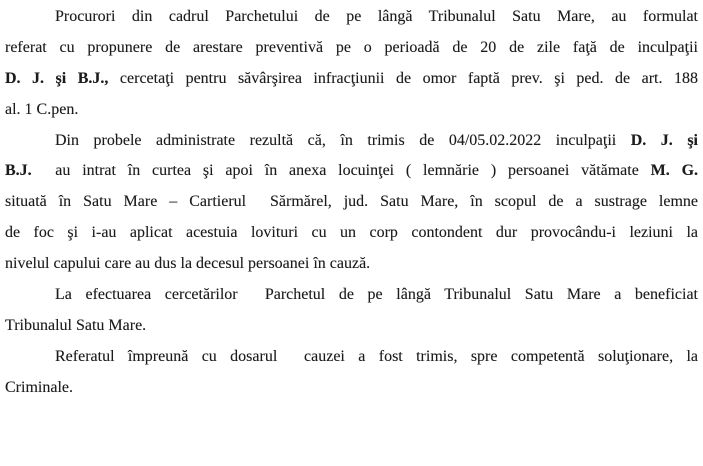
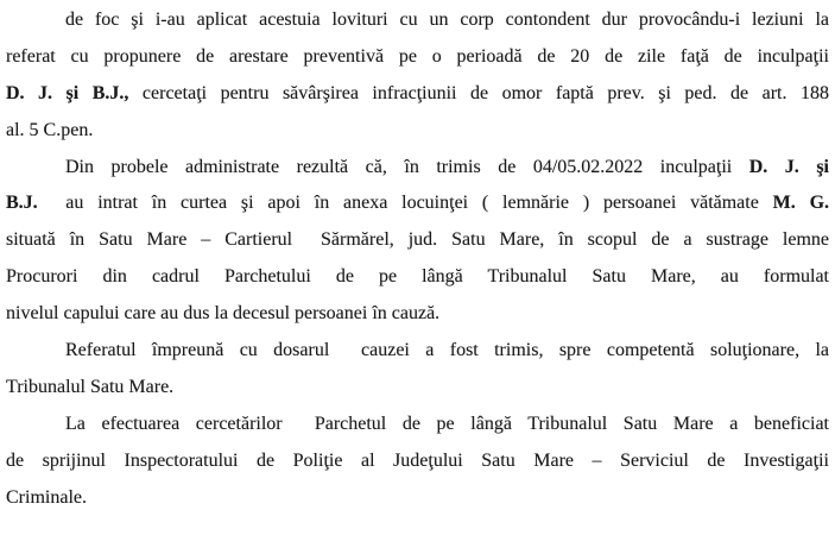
- Procurori din cadrul Parchetului de pe lângă Tribunalul Satu Mare, au formulat
+ de foc şi i-au aplicat acestuia lovituri cu un corp contondent dur provocându-i leziuni la
  referat cu propunere de arestare preventivă pe o perioadă de 20 de zile faţă de inculpaţii
  D. J. şi B.J., cercetaţi pentru săvârşirea infracţiunii de omor faptă prev. şi ped. de art. 188
- al. 1 C.pen.
+ al. 5 C.pen.
  Din probele administrate rezultă că, în trimis de 04/05.02.2022 inculpaţii D. J. şi
  B.J. au intrat în curtea şi apoi în anexa locuinţei ( lemnărie ) persoanei vătămate M. G.
  situată în Satu Mare – Cartierul Sărmărel, jud. Satu Mare, în scopul de a sustrage lemne
- de foc şi i-au aplicat acestuia lovituri cu un corp contondent dur provocându-i leziuni la
+ Procurori din cadrul Parchetului de pe lângă Tribunalul Satu Mare, au formulat
  nivelul capului care au dus la decesul persoanei în cauză.
- La efectuarea cercetărilor Parchetul de pe lângă Tribunalul Satu Mare a beneficiat
+ Referatul împreună cu dosarul cauzei a fost trimis, spre competentă soluţionare, la
  Tribunalul Satu Mare.
- Referatul împreună cu dosarul cauzei a fost trimis, spre competentă soluţionare, la
+ La efectuarea cercetărilor Parchetul de pe lângă Tribunalul Satu Mare a beneficiat
+ de sprijinul Inspectoratului de Poliţie al Judeţului Satu Mare – Serviciul de Investigaţii
  Criminale.
